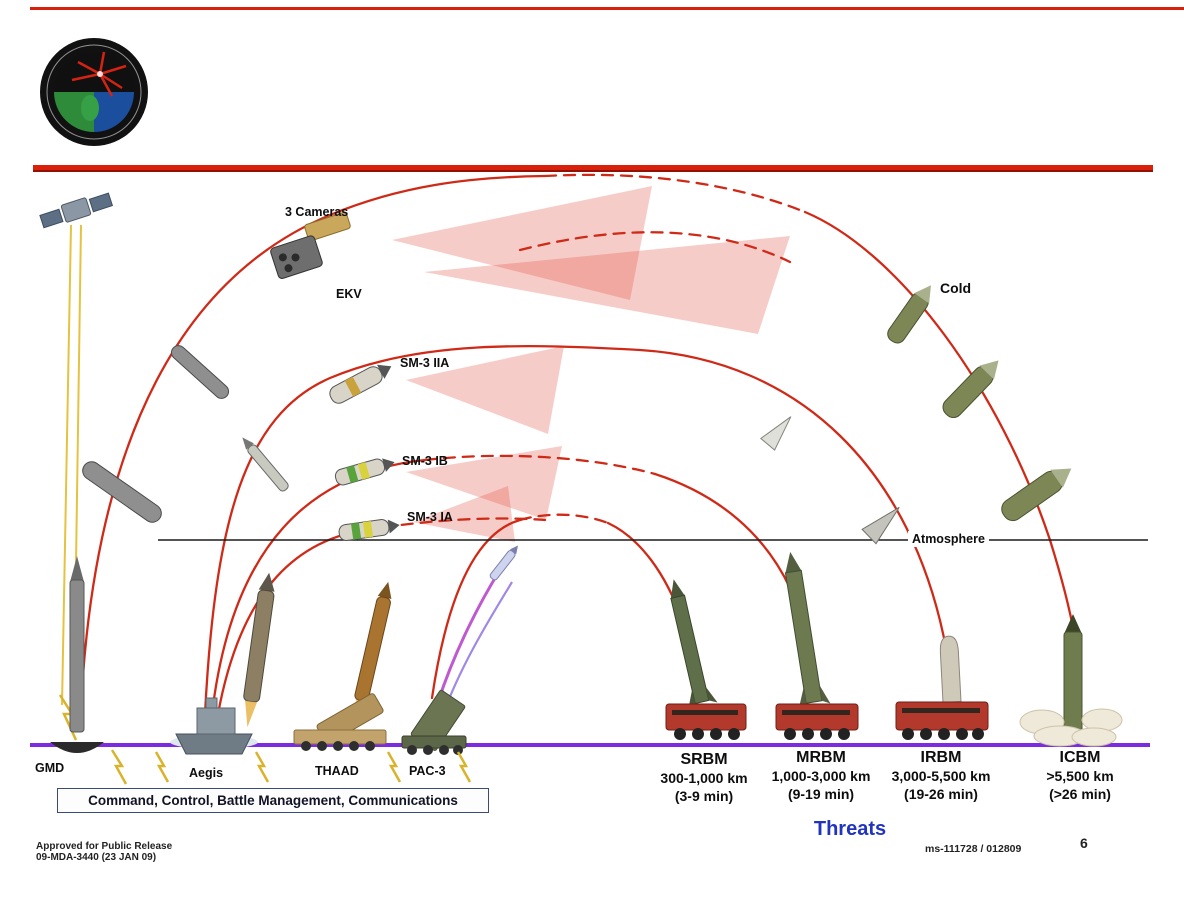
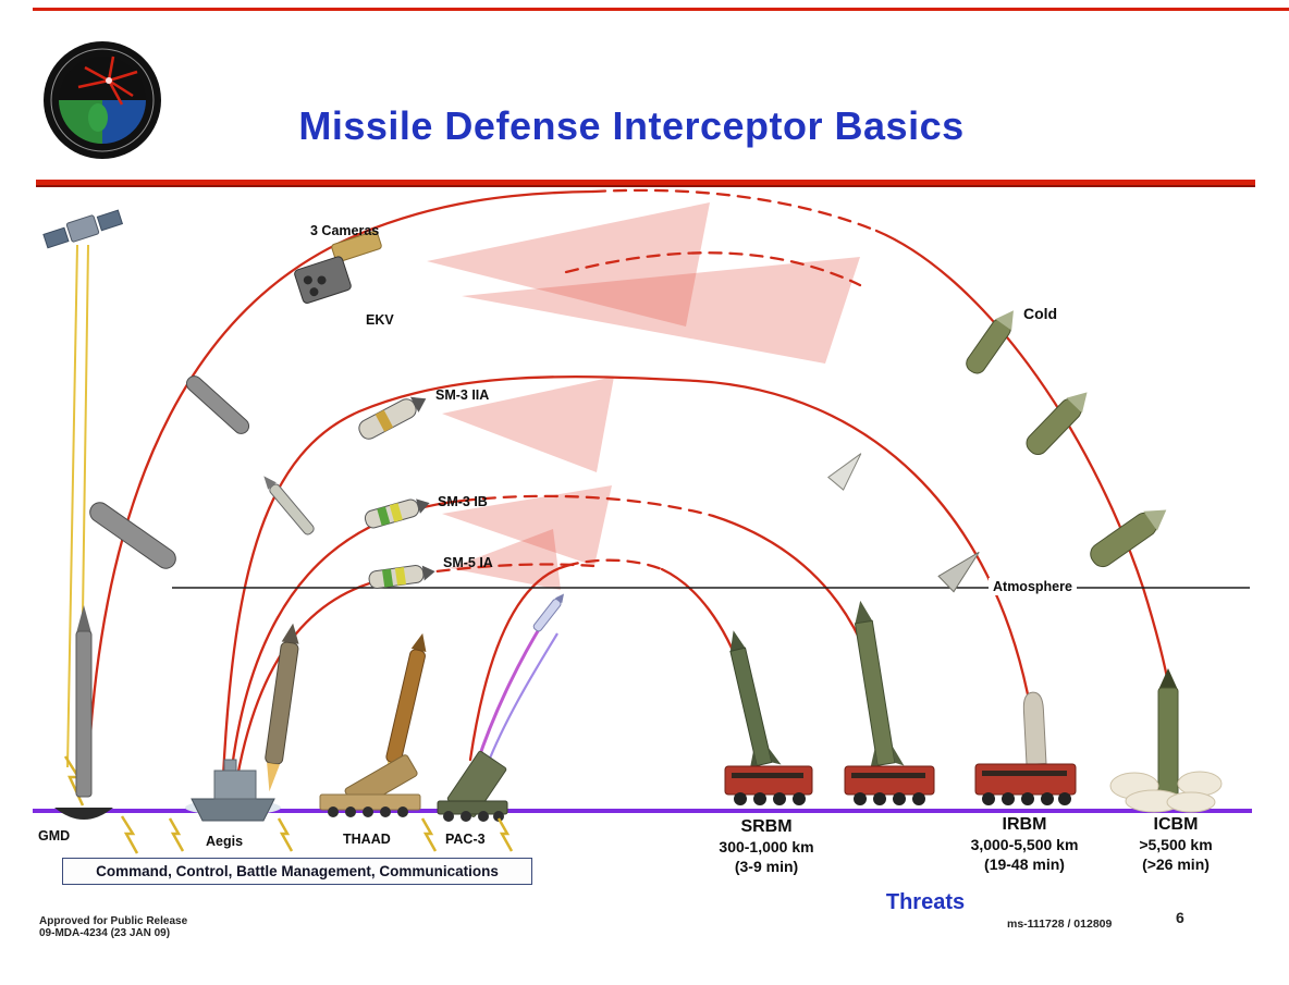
+ Missile Defense Interceptor Basics
  3 Cameras
  EKV
  SM-3 IIA
  SM-3 IB
- SM-3 IA
+ SM-5 IA
  Cold
  Atmosphere
  GMD
  Aegis
  THAAD
  PAC-3
  SRBM
  300-1,000 km
  (3-9 min)
- MRBM
- 1,000-3,000 km
- (9-19 min)
  IRBM
  3,000-5,500 km
- (19-26 min)
+ (19-48 min)
  ICBM
  >5,500 km
  (>26 min)
  Command, Control, Battle Management, Communications
  Threats
  Approved for Public Release
- 09-MDA-3440 (23 JAN 09)
+ 09-MDA-4234 (23 JAN 09)
  ms-111728 / 012809
  6
